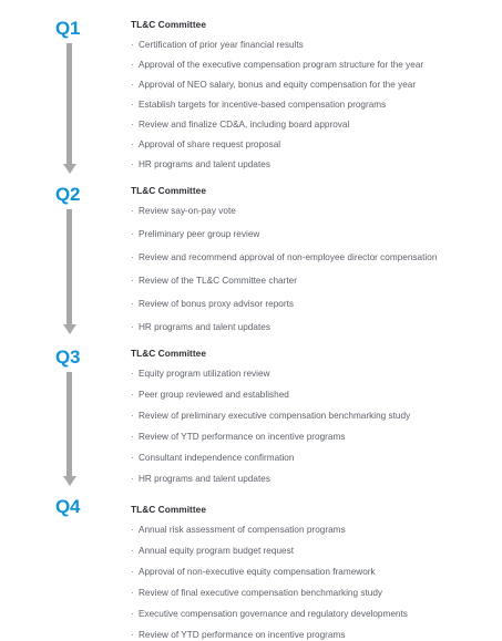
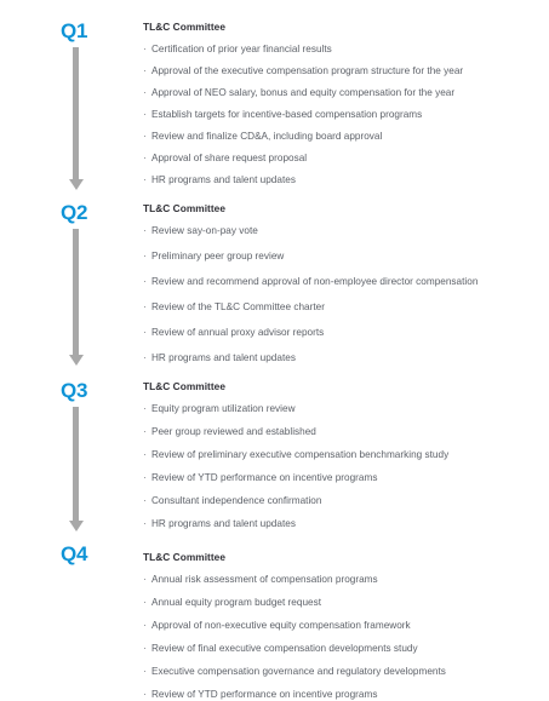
  Q1
  TL&C Committee
  ·
  Certification of prior year financial results
  ·
  Approval of the executive compensation program structure for the year
  ·
  Approval of NEO salary, bonus and equity compensation for the year
  ·
  Establish targets for incentive-based compensation programs
  ·
  Review and finalize CD&A, including board approval
  ·
  Approval of share request proposal
  ·
  HR programs and talent updates
  Q2
  TL&C Committee
  ·
  Review say-on-pay vote
  ·
  Preliminary peer group review
  ·
  Review and recommend approval of non-employee director compensation
  ·
  Review of the TL&C Committee charter
  ·
- Review of bonus proxy advisor reports
+ Review of annual proxy advisor reports
  ·
  HR programs and talent updates
  Q3
  TL&C Committee
  ·
  Equity program utilization review
  ·
  Peer group reviewed and established
  ·
  Review of preliminary executive compensation benchmarking study
  ·
  Review of YTD performance on incentive programs
  ·
  Consultant independence confirmation
  ·
  HR programs and talent updates
  Q4
  TL&C Committee
  ·
  Annual risk assessment of compensation programs
  ·
  Annual equity program budget request
  ·
  Approval of non-executive equity compensation framework
  ·
- Review of final executive compensation benchmarking study
+ Review of final executive compensation developments study
  ·
  Executive compensation governance and regulatory developments
  ·
  Review of YTD performance on incentive programs
